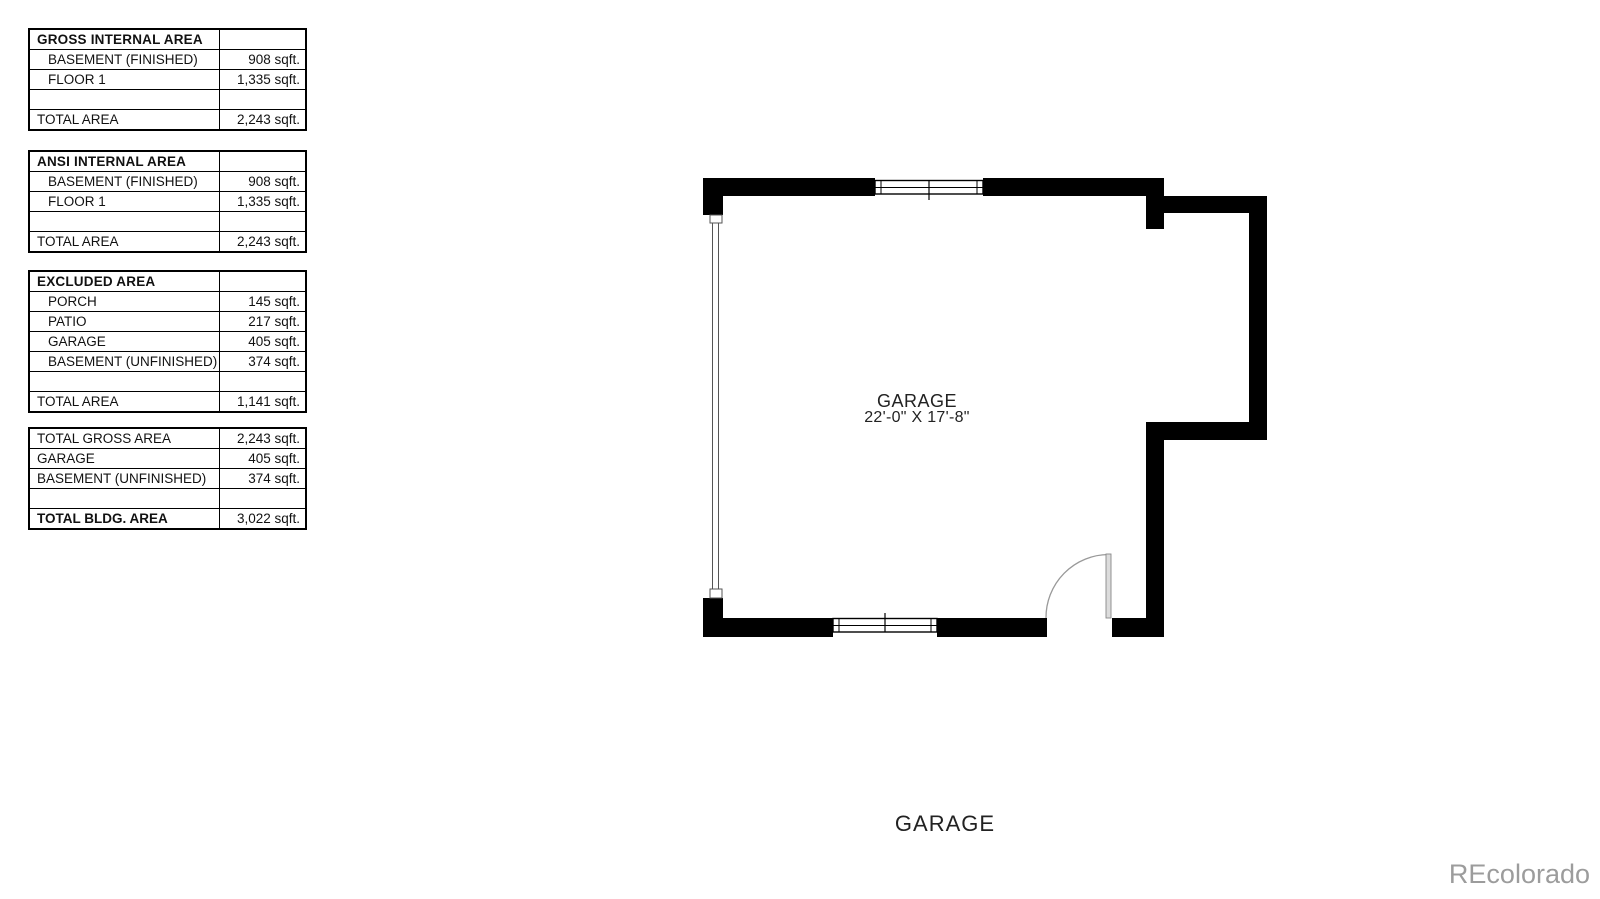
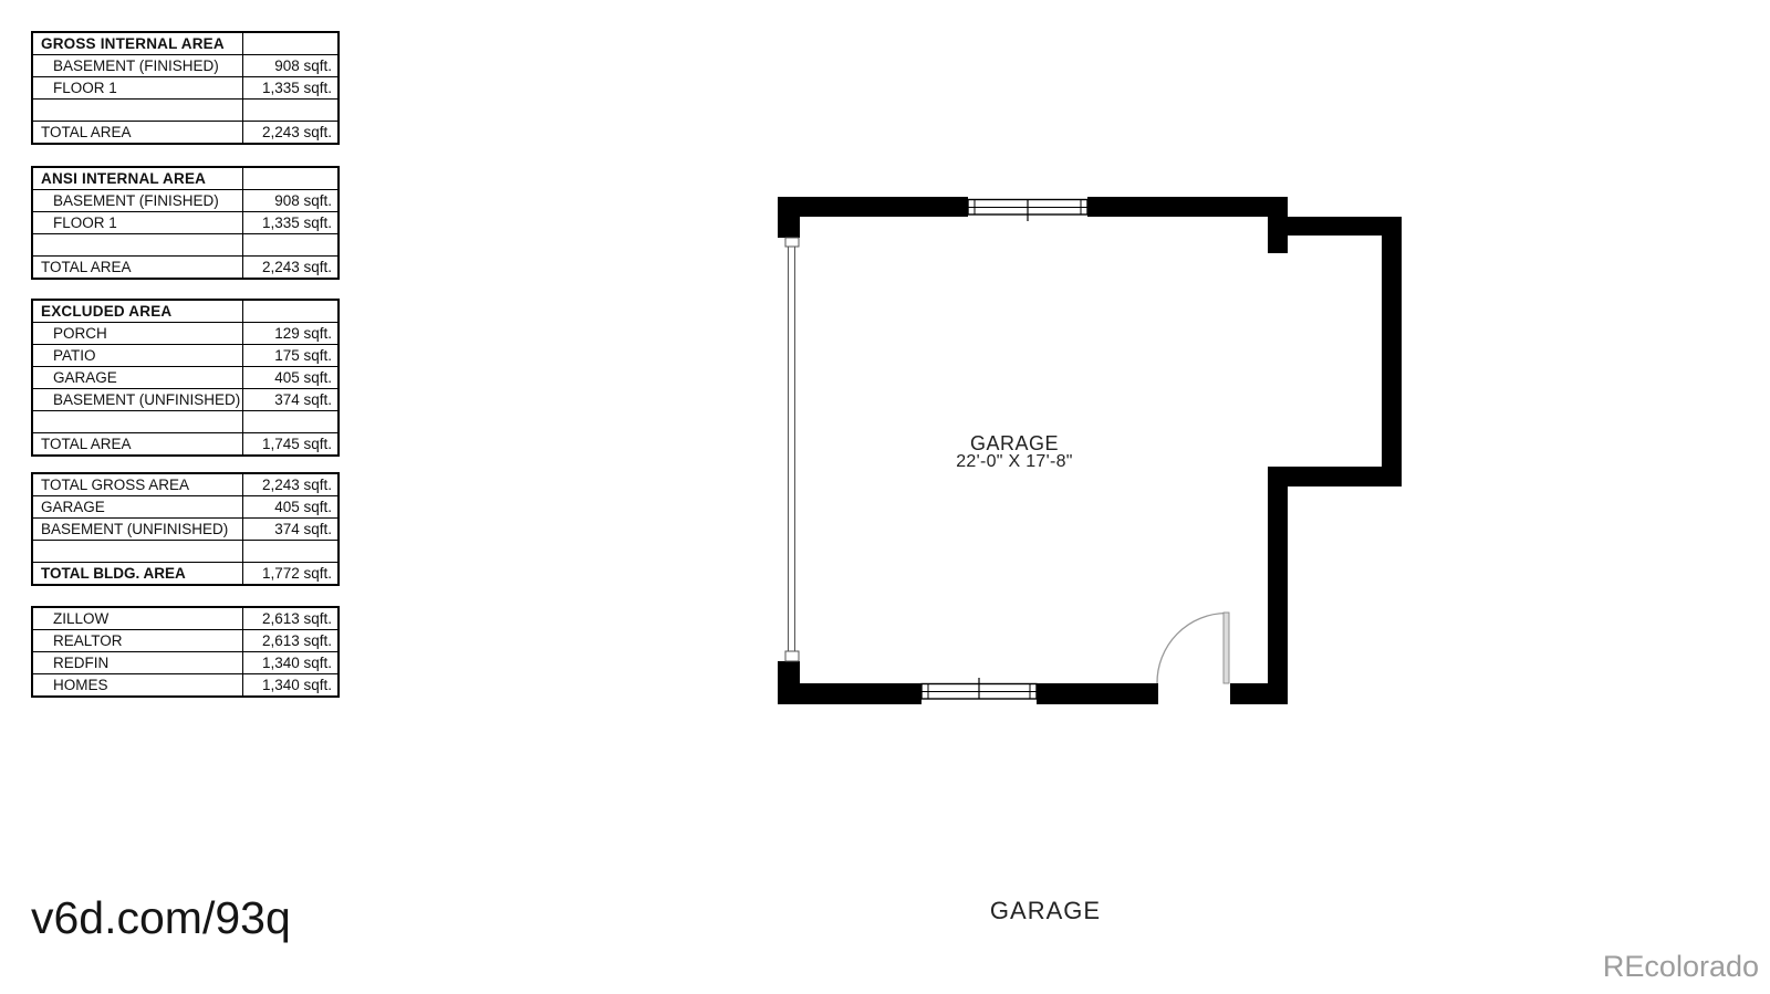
  GROSS INTERNAL AREA
  BASEMENT (FINISHED)	908 sqft.
  FLOOR 1	1,335 sqft.
  TOTAL AREA	2,243 sqft.
  ANSI INTERNAL AREA
  BASEMENT (FINISHED)	908 sqft.
  FLOOR 1	1,335 sqft.
  TOTAL AREA	2,243 sqft.
  EXCLUDED AREA
- PORCH	145 sqft.
+ PORCH	129 sqft.
- PATIO	217 sqft.
+ PATIO	175 sqft.
  GARAGE	405 sqft.
  BASEMENT (UNFINISHED)	374 sqft.
- TOTAL AREA	1,141 sqft.
+ TOTAL AREA	1,745 sqft.
  TOTAL GROSS AREA	2,243 sqft.
  GARAGE	405 sqft.
  BASEMENT (UNFINISHED)	374 sqft.
- TOTAL BLDG. AREA	3,022 sqft.
+ TOTAL BLDG. AREA	1,772 sqft.
+ ZILLOW	2,613 sqft.
+ REALTOR	2,613 sqft.
+ REDFIN	1,340 sqft.
+ HOMES	1,340 sqft.
  GARAGE
  22'-0" X 17'-8"
+ v6d.com/93q
  GARAGE
  REcolorado
